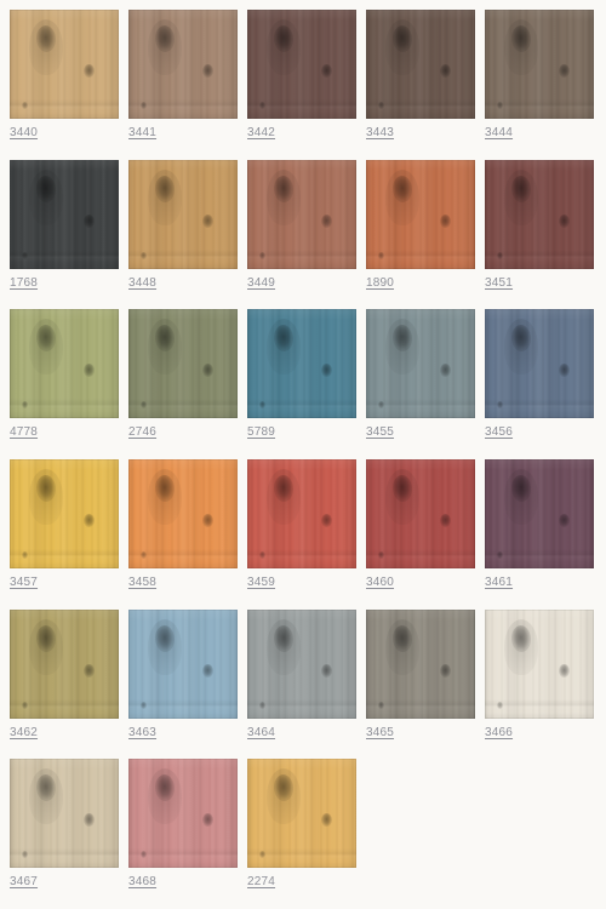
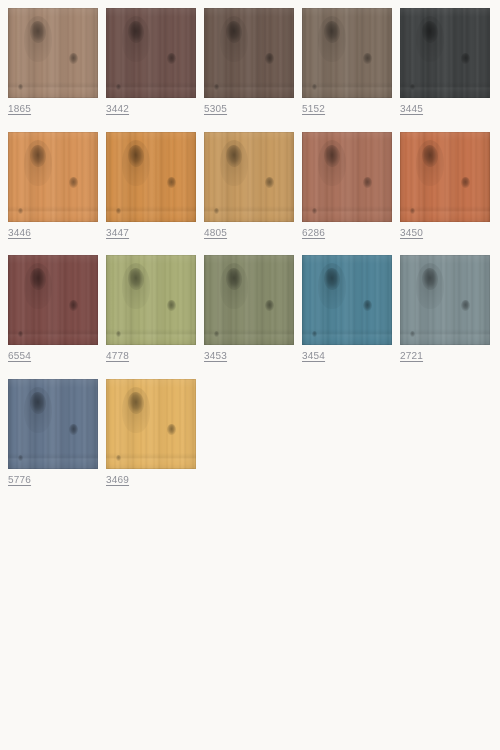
- 3440
- 3441
+ 1865
  3442
- 3443
+ 5305
- 3444
+ 5152
- 1768
+ 3445
+ 3446
+ 3447
- 3448
+ 4805
- 3449
+ 6286
- 1890
+ 3450
- 3451
+ 6554
  4778
- 2746
+ 3453
- 5789
+ 3454
- 3455
+ 2721
- 3456
+ 5776
- 3457
- 3458
- 3459
- 3460
- 3461
- 3462
- 3463
- 3464
- 3465
- 3466
- 3467
- 3468
- 2274
+ 3469
